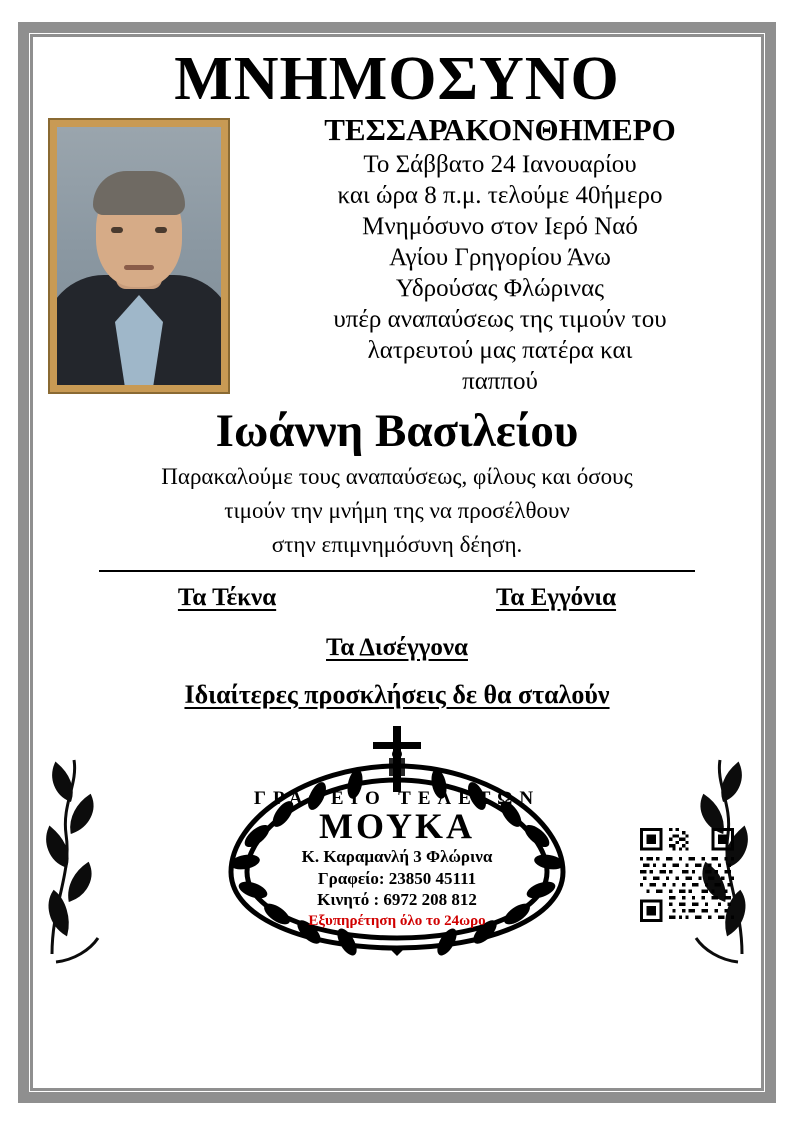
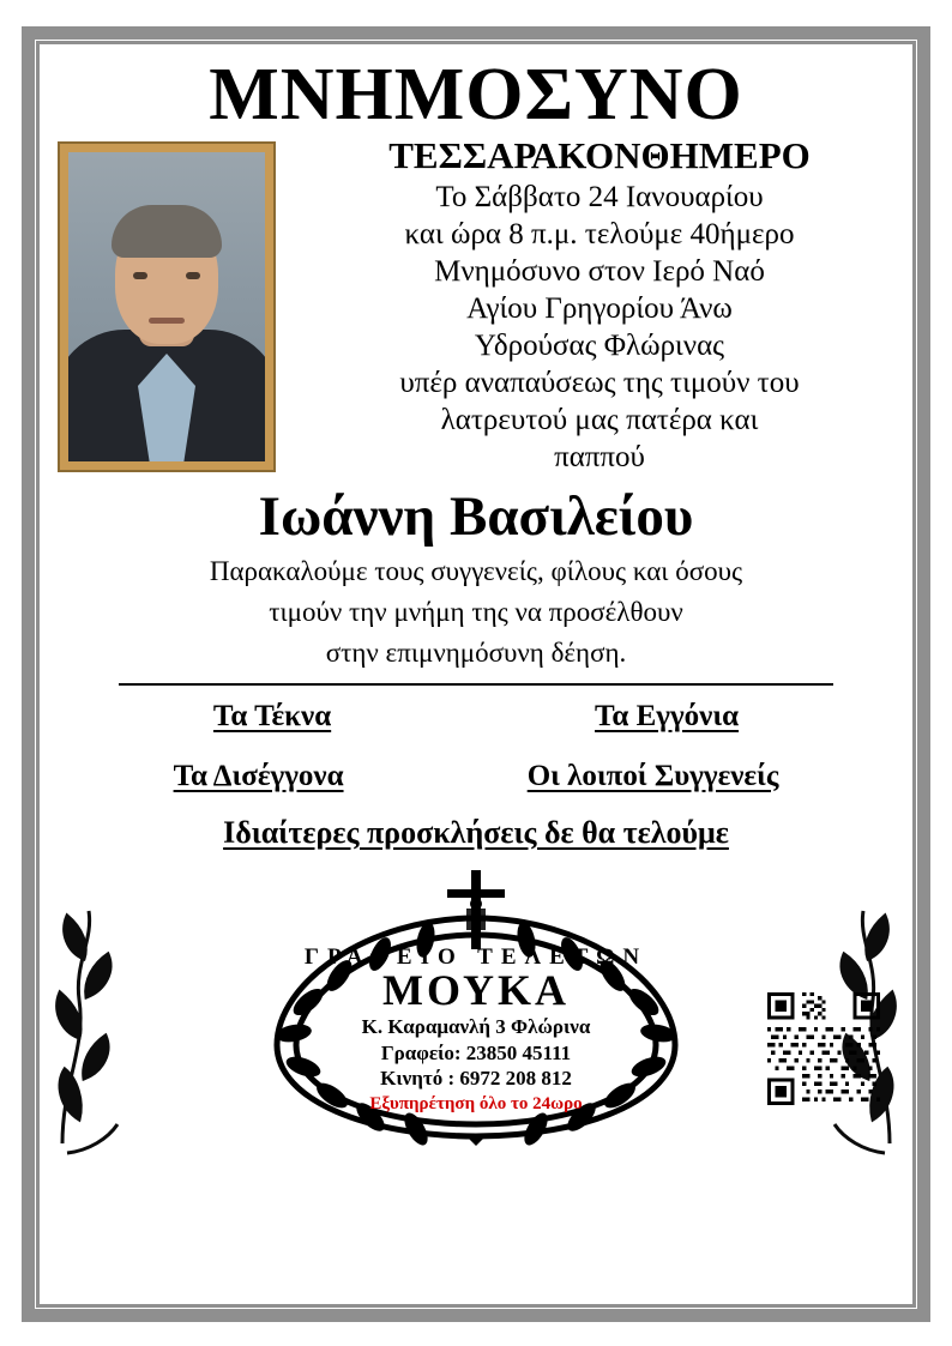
  ΜΝΗΜΟΣΥΝΟ
  ΤΕΣΣΑΡΑΚΟΝΘΗΜΕΡΟ
  Το Σάββατο 24 Ιανουαρίου
  και ώρα 8 π.μ. τελούμε 40ήμερο
  Μνημόσυνο στον Ιερό Ναό
  Αγίου Γρηγορίου Άνω
  Υδρούσας Φλώρινας
  υπέρ αναπαύσεως της τιμούν του
  λατρευτού μας πατέρα και
  παππού
  Ιωάννη Βασιλείου
- Παρακαλούμε τους αναπαύσεως, φίλους και όσους
+ Παρακαλούμε τους συγγενείς, φίλους και όσους
  τιμούν την μνήμη της να προσέλθουν
  στην επιμνημόσυνη δέηση.
  Τα Τέκνα
  Τα Εγγόνια
  Τα Δισέγγονα
+ Οι λοιποί Συγγενείς
- Ιδιαίτερες προσκλήσεις δε θα σταλούν
+ Ιδιαίτερες προσκλήσεις δε θα τελούμε
  ΓΡΑΦΕΙΟ ΤΕΛΕΤΩΝ
  ΜΟΥΚΑ
  Κ. Καραμανλή 3 Φλώρινα
  Γραφείο: 23850 45111
  Κινητό : 6972 208 812
  Εξυπηρέτηση όλο το 24ωρο
